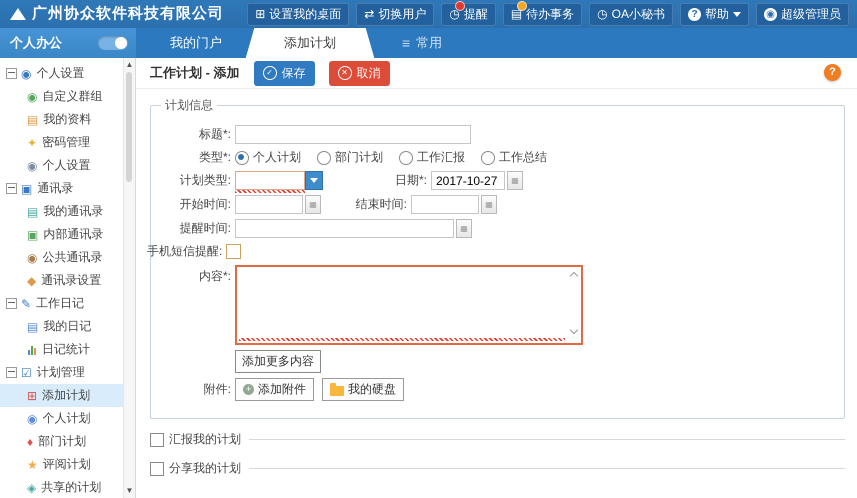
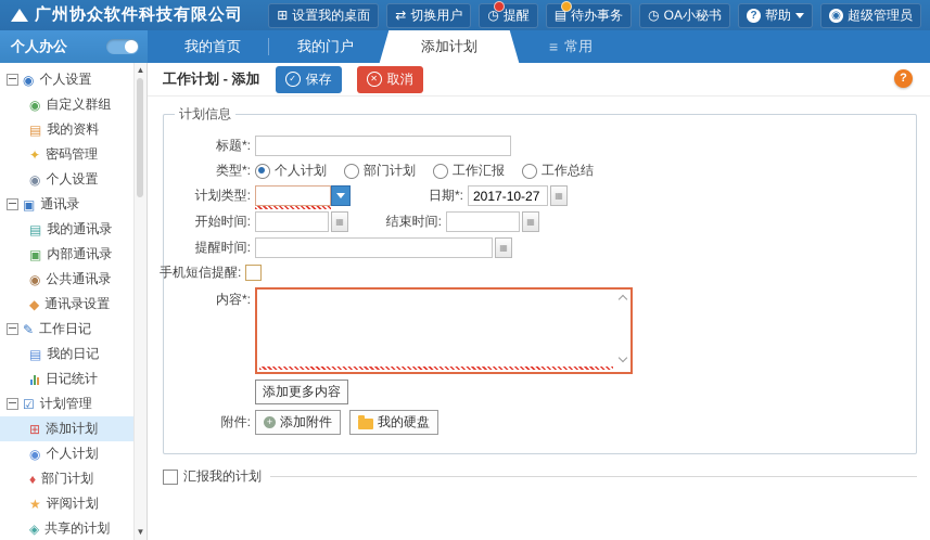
  广州协众软件科技有限公司
  ⊞
  设置我的桌面
  ⇄
  切换用户
  ◷
  提醒
  ▤
  待办事务
  ◷
  OA小秘书
  ?
  帮助
  ◉
  超级管理员
  个人办公
+ 我的首页
  我的门户
  添加计划
  ≡
  常用
  ◉
  个人设置
  ◉
  自定义群组
  ▤
  我的资料
  ✦
  密码管理
  ◉
  个人设置
  ▣
  通讯录
  ▤
  我的通讯录
  ▣
  内部通讯录
  ◉
  公共通讯录
  ◆
  通讯录设置
  ✎
  工作日记
  ▤
  我的日记
  日记统计
  ☑
  计划管理
  ⊞
  添加计划
  ◉
  个人计划
  ♦
  部门计划
  ★
  评阅计划
  ◈
  共享的计划
  ▲
  ▼
  工作计划 - 添加
  ✓
  保存
  ✕
  取消
  ?
  计划信息
  标题*:
  类型*:
  个人计划
  部门计划
  工作汇报
  工作总结
  计划类型:
  日期*:
  2017-10-27
  ▦
  开始时间:
  ▦
  结束时间:
  ▦
  提醒时间:
  ▦
  手机短信提醒:
  内容*:
  添加更多内容
  附件:
  +
  添加附件
  我的硬盘
  汇报我的计划
- 分享我的计划
